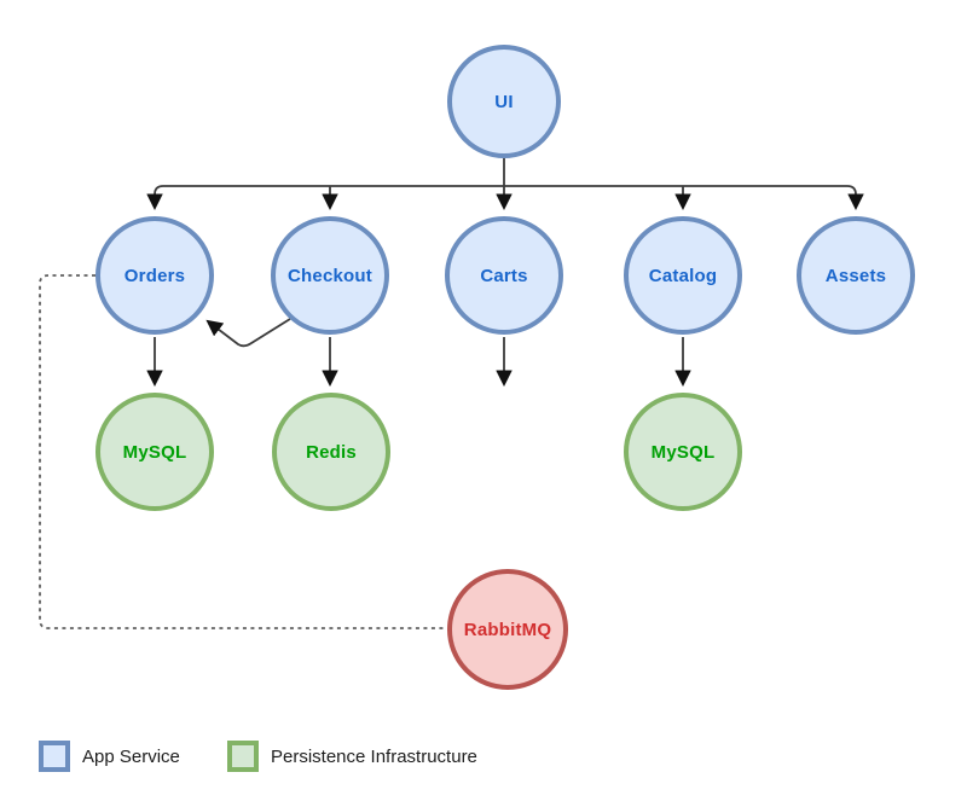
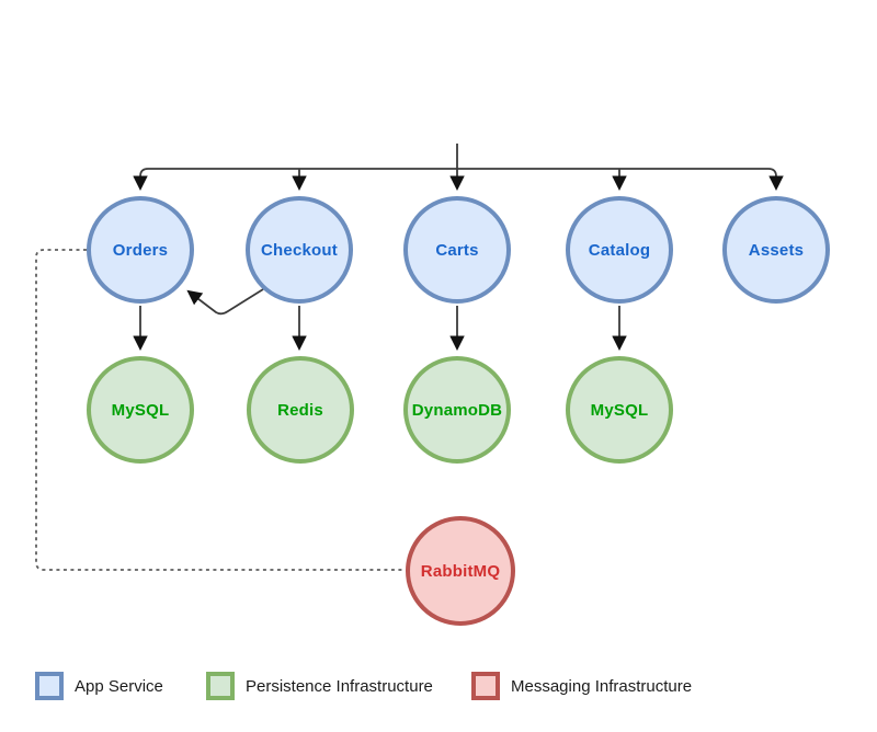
- UI
  Orders
  Checkout
  Carts
  Catalog
  Assets
  MySQL
  Redis
+ DynamoDB
  MySQL
  RabbitMQ
  App Service
  Persistence Infrastructure
+ Messaging Infrastructure
